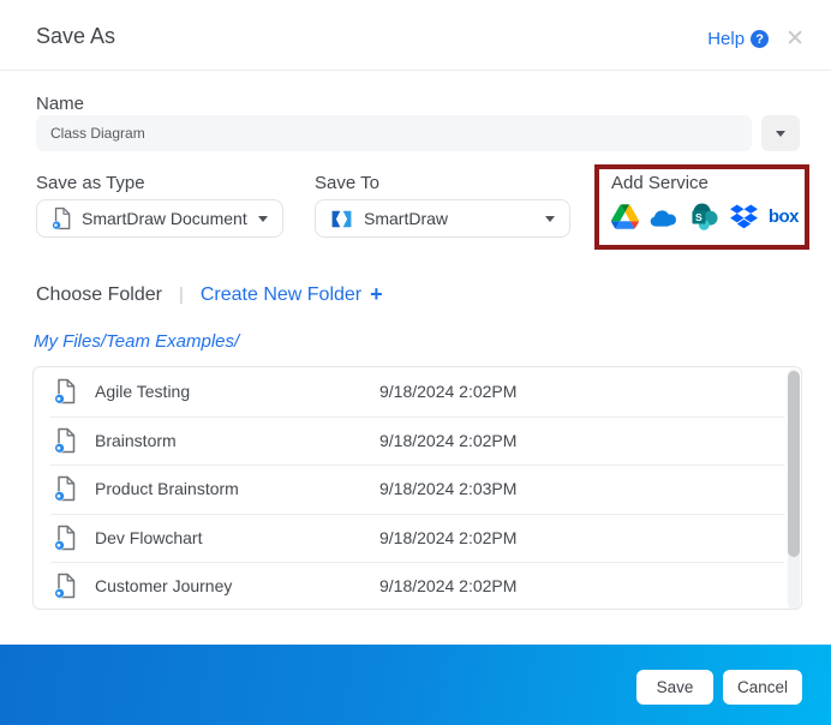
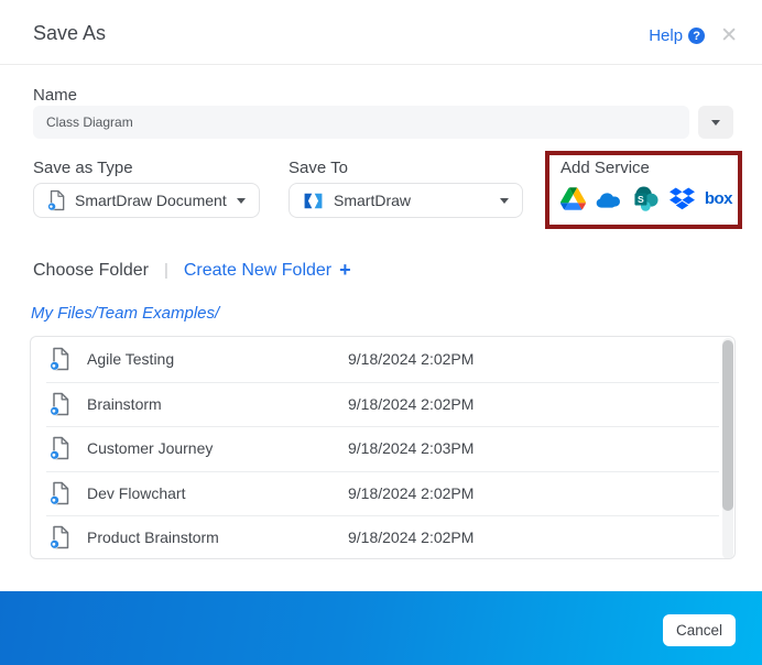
  Save As
  Help
  ?
  ✕
  Name
  Class Diagram
  Save as Type
  SmartDraw Document
  Save To
  SmartDraw
  Add Service
  S
  box
  Choose Folder
  |
  Create New Folder
  +
  My Files/Team Examples/
  Agile Testing
  9/18/2024 2:02PM
  Brainstorm
  9/18/2024 2:02PM
- Product Brainstorm
+ Customer Journey
  9/18/2024 2:03PM
  Dev Flowchart
  9/18/2024 2:02PM
- Customer Journey
+ Product Brainstorm
  9/18/2024 2:02PM
- Save
  Cancel
